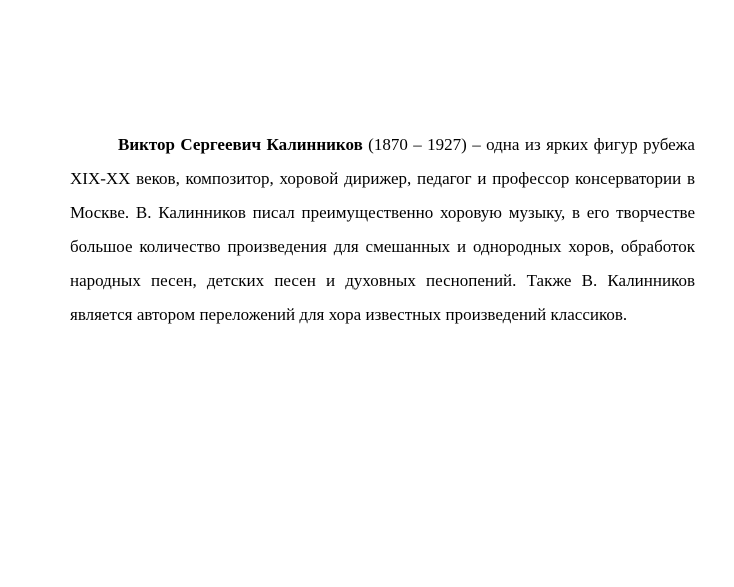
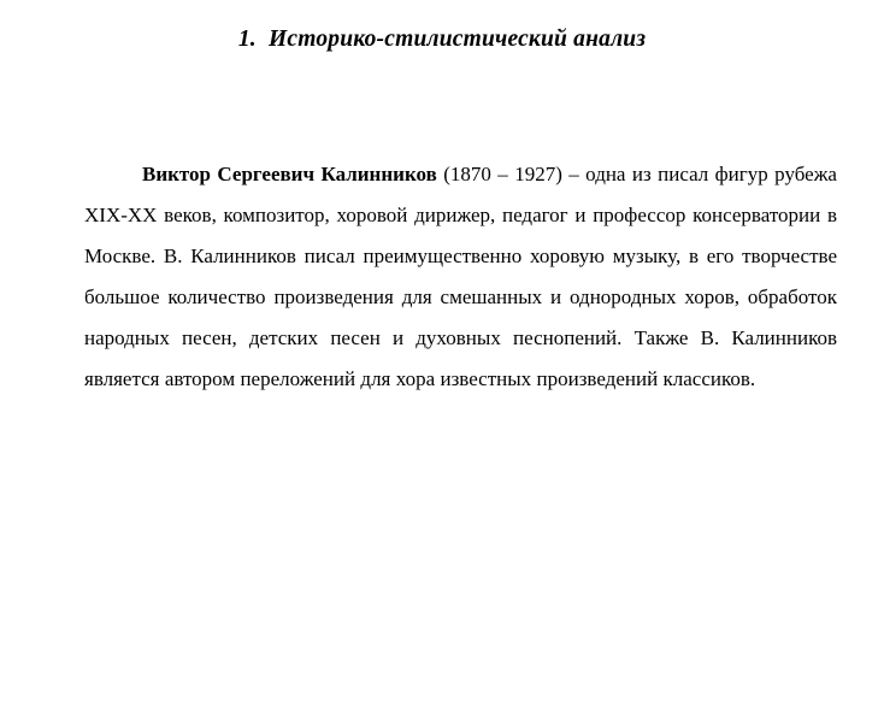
+ 1. Историко-стилистический анализ
- Виктор Сергеевич Калинников (1870 – 1927) – одна из ярких фигур рубежа XIX-XX веков, композитор, хоровой дирижер, педагог и профессор консерватории в Москве. В. Калинников писал преимущественно хоровую музыку, в его творчестве большое количество произведения для смешанных и однородных хоров, обработок народных песен, детских песен и духовных песнопений. Также В. Калинников является автором переложений для хора известных произведений классиков.
+ Виктор Сергеевич Калинников (1870 – 1927) – одна из писал фигур рубежа XIX-XX веков, композитор, хоровой дирижер, педагог и профессор консерватории в Москве. В. Калинников писал преимущественно хоровую музыку, в его творчестве большое количество произведения для смешанных и однородных хоров, обработок народных песен, детских песен и духовных песнопений. Также В. Калинников является автором переложений для хора известных произведений классиков.
